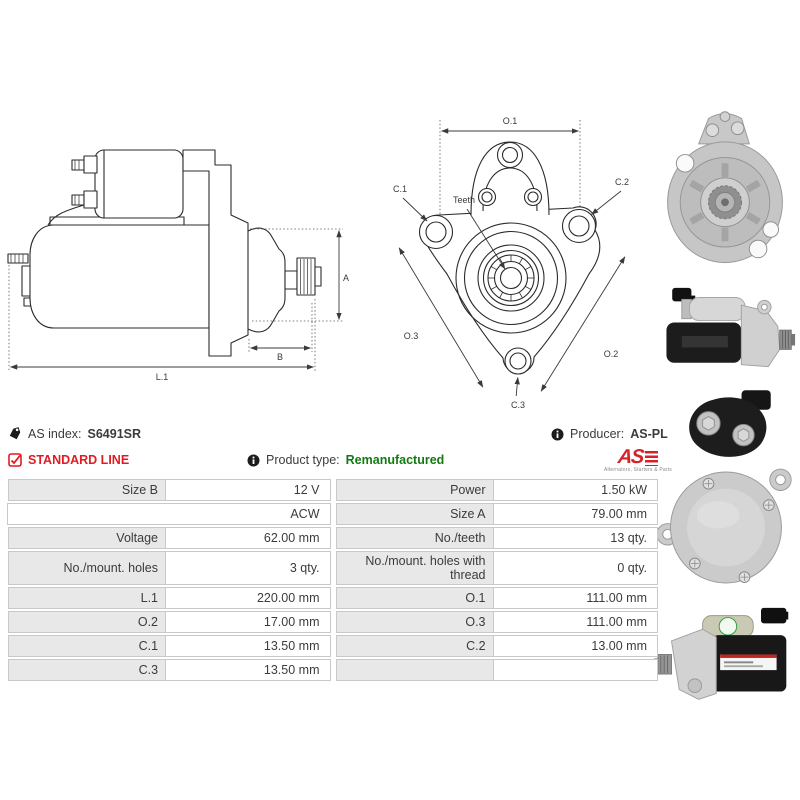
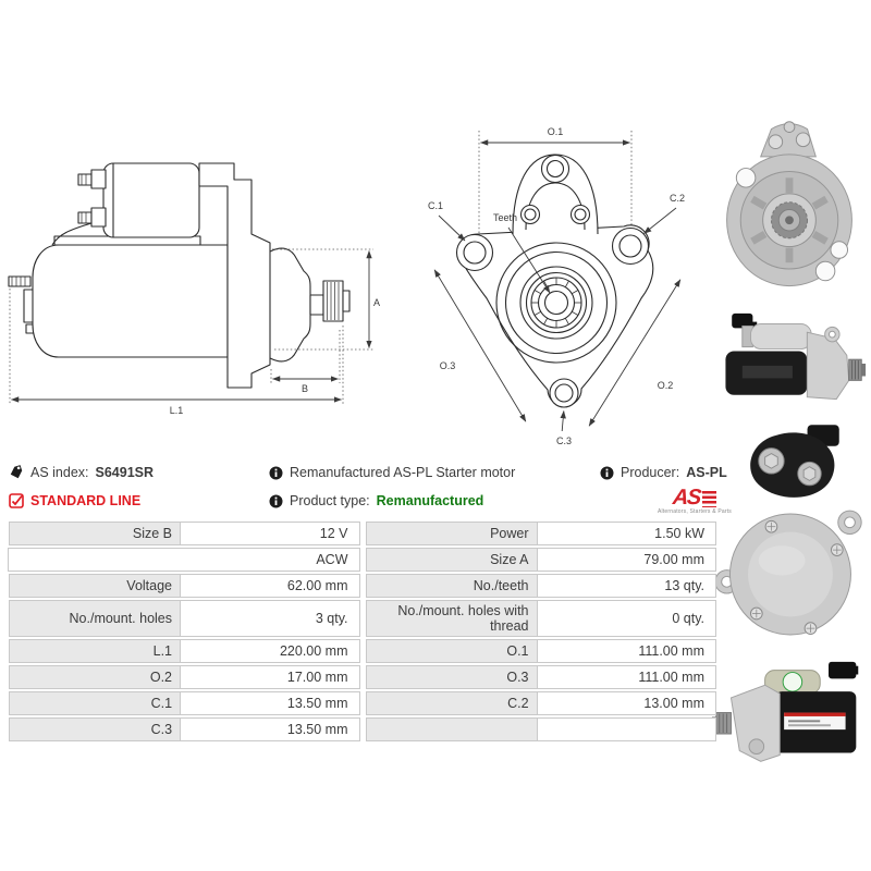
  A
  B
  L.1
  O.1
  C.1
  C.2
  Teeth
  O.3
  O.2
  C.3
  AS index:
  S6491SR
  STANDARD LINE
+ Remanufactured AS-PL Starter motor
  Product type:
  Remanufactured
  Producer:
  AS-PL
  Size B
  12 V
  ACW
  Voltage
  62.00 mm
  No./mount. holes
  3 qty.
  L.1
  220.00 mm
  O.2
  17.00 mm
  C.1
  13.50 mm
  C.3
  13.50 mm
  Power
  1.50 kW
  Size A
  79.00 mm
  No./teeth
  13 qty.
  No./mount. holes with thread
  0 qty.
  O.1
  111.00 mm
  O.3
  111.00 mm
  C.2
  13.00 mm
